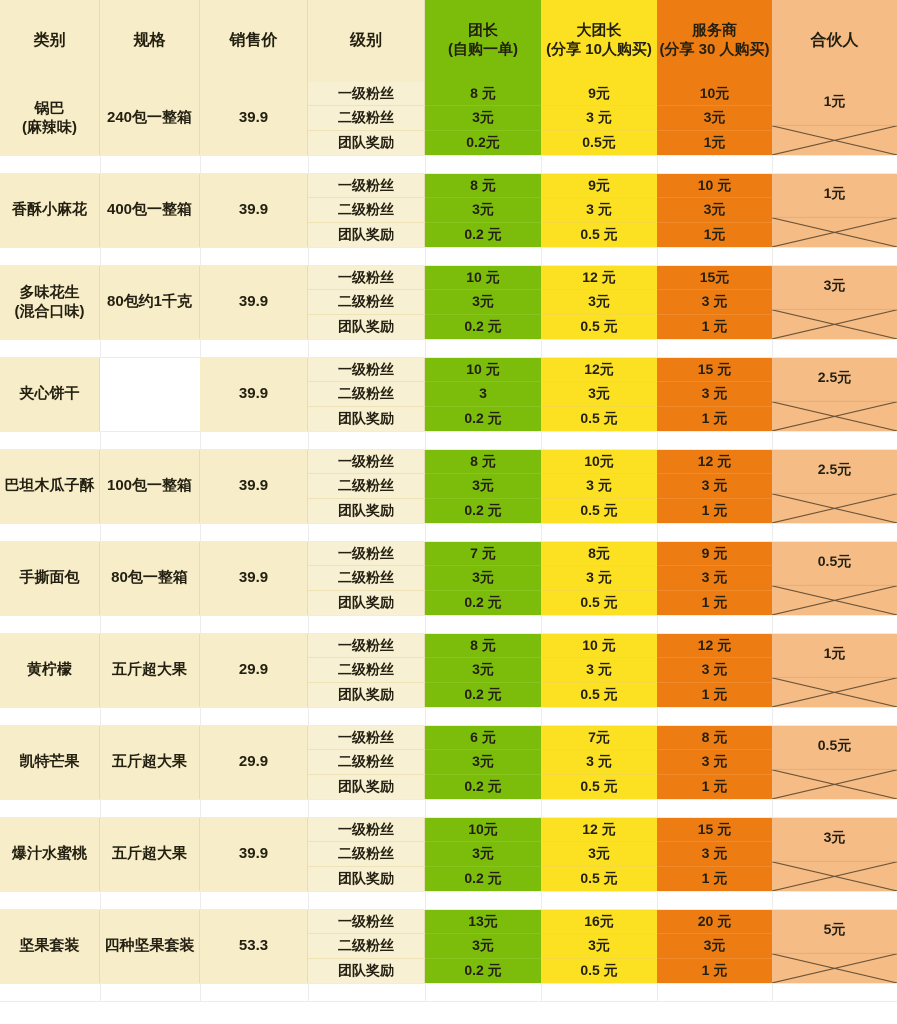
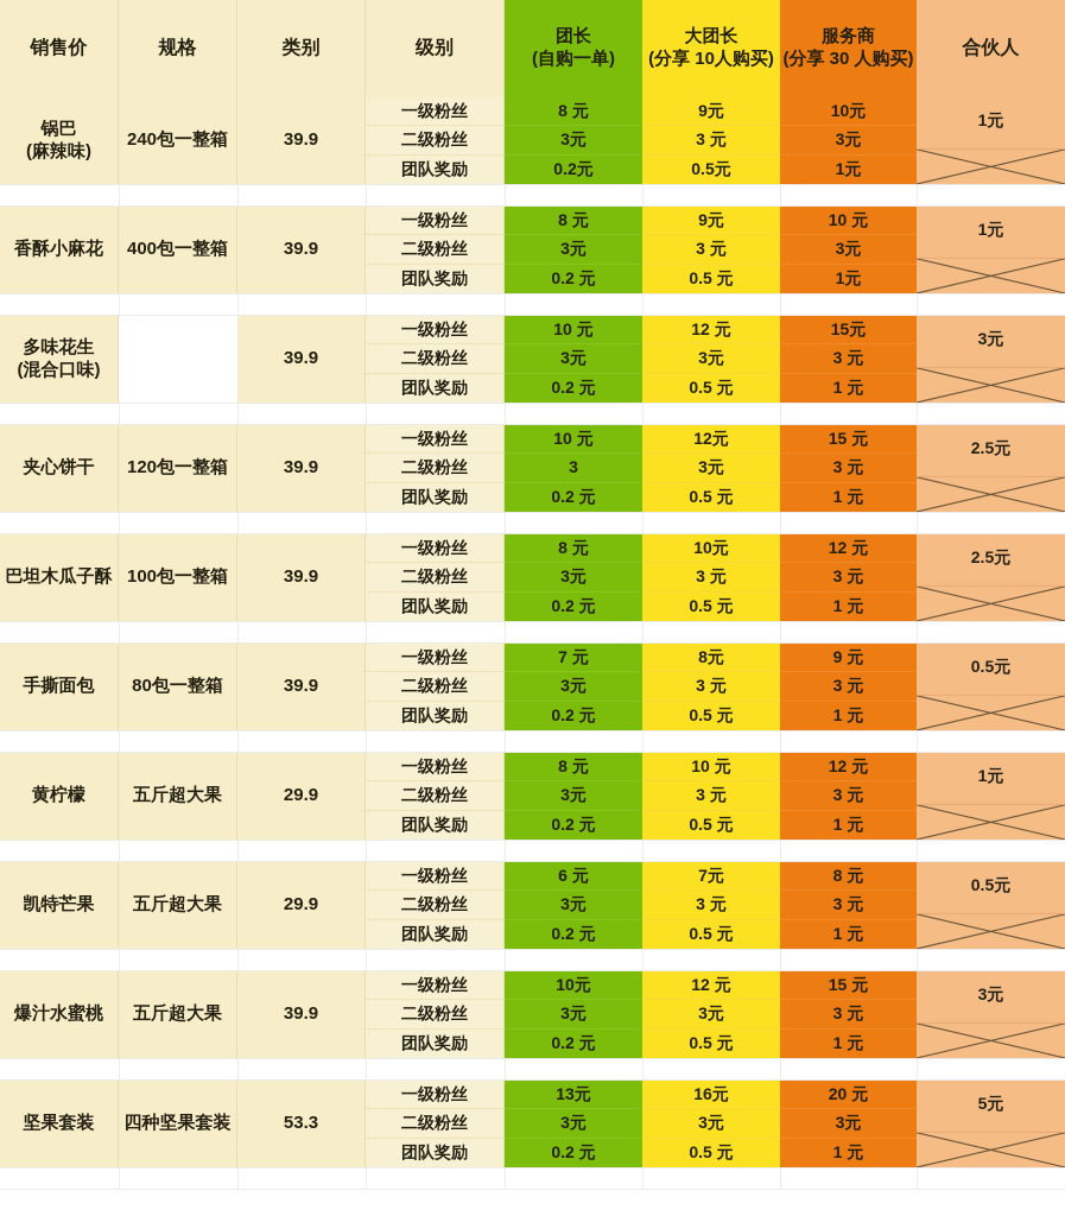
- 类别
+ 销售价
  规格
- 销售价
+ 类别
  级别
  团长
  (自购一单)
  大团长
  (分享 10人购买)
  服务商
  (分享 30 人购买)
  合伙人
  锅巴
  (麻辣味)
  240包一整箱
  39.9
  一级粉丝
  8 元
  9元
  10元
  二级粉丝
  3元
  3 元
  3元
  团队奖励
  0.2元
  0.5元
  1元
  1元
  香酥小麻花
  400包一整箱
  39.9
  一级粉丝
  8 元
  9元
  10 元
  二级粉丝
  3元
  3 元
  3元
  团队奖励
  0.2 元
  0.5 元
  1元
  1元
  多味花生
  (混合口味)
- 80包约1千克
  39.9
  一级粉丝
  10 元
  12 元
  15元
  二级粉丝
  3元
  3元
  3 元
  团队奖励
  0.2 元
  0.5 元
  1 元
  3元
  夹心饼干
+ 120包一整箱
  39.9
  一级粉丝
  10 元
  12元
  15 元
  二级粉丝
  3
  3元
  3 元
  团队奖励
  0.2 元
  0.5 元
  1 元
  2.5元
  巴坦木瓜子酥
  100包一整箱
  39.9
  一级粉丝
  8 元
  10元
  12 元
  二级粉丝
  3元
  3 元
  3 元
  团队奖励
  0.2 元
  0.5 元
  1 元
  2.5元
  手撕面包
  80包一整箱
  39.9
  一级粉丝
  7 元
  8元
  9 元
  二级粉丝
  3元
  3 元
  3 元
  团队奖励
  0.2 元
  0.5 元
  1 元
  0.5元
  黄柠檬
  五斤超大果
  29.9
  一级粉丝
  8 元
  10 元
  12 元
  二级粉丝
  3元
  3 元
  3 元
  团队奖励
  0.2 元
  0.5 元
  1 元
  1元
  凯特芒果
  五斤超大果
  29.9
  一级粉丝
  6 元
  7元
  8 元
  二级粉丝
  3元
  3 元
  3 元
  团队奖励
  0.2 元
  0.5 元
  1 元
  0.5元
  爆汁水蜜桃
  五斤超大果
  39.9
  一级粉丝
  10元
  12 元
  15 元
  二级粉丝
  3元
  3元
  3 元
  团队奖励
  0.2 元
  0.5 元
  1 元
  3元
  坚果套装
  四种坚果套装
  53.3
  一级粉丝
  13元
  16元
  20 元
  二级粉丝
  3元
  3元
  3元
  团队奖励
  0.2 元
  0.5 元
  1 元
  5元
